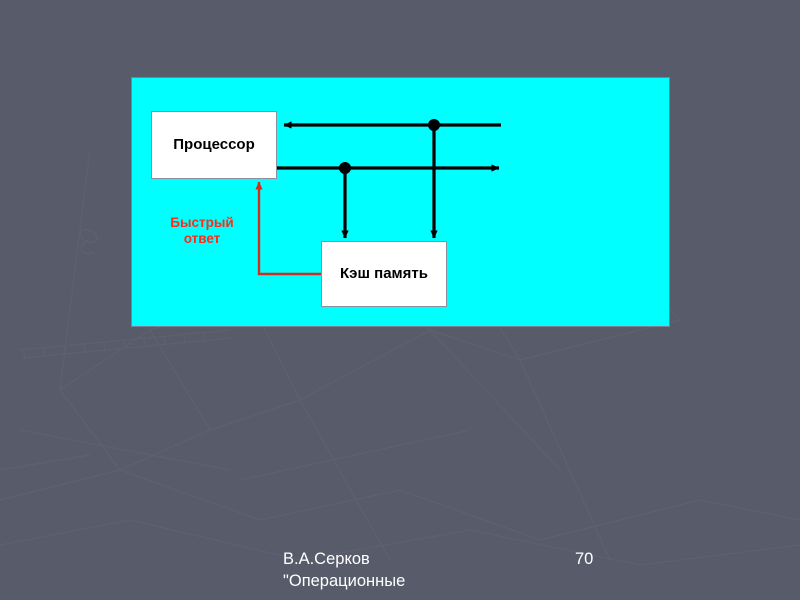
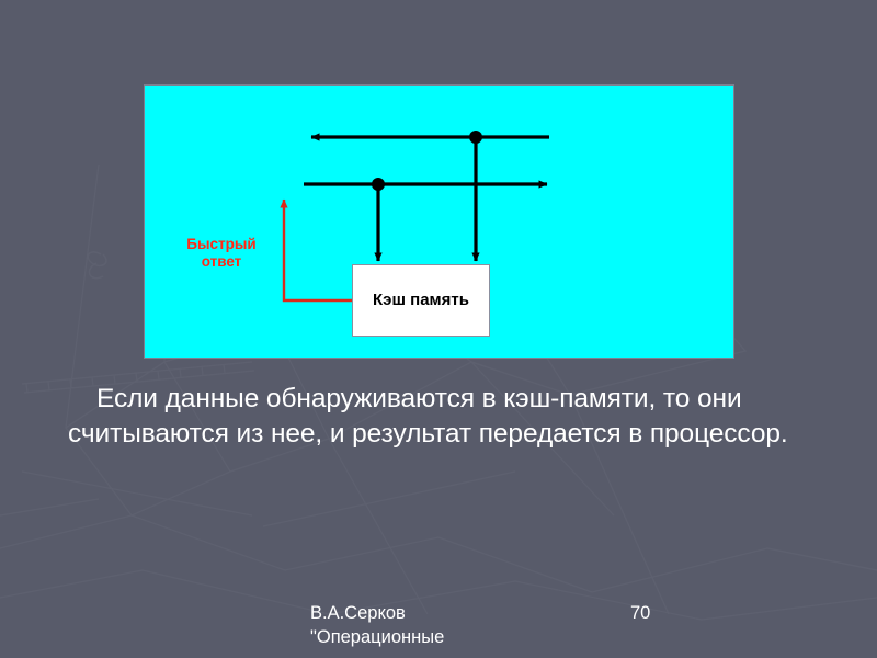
- Процессор
  Кэш память
  Быстрый
  ответ
+ Если данные обнаруживаются в кэш-памяти, то они считываются из нее, и результат передается в процессор.
  В.А.Серков
  "Операционные
  70
